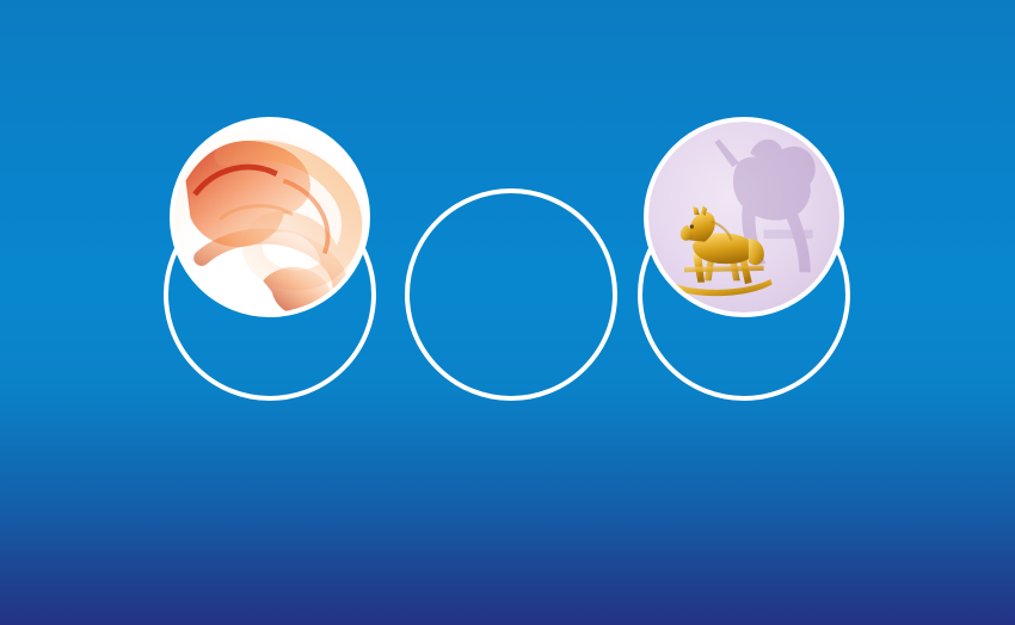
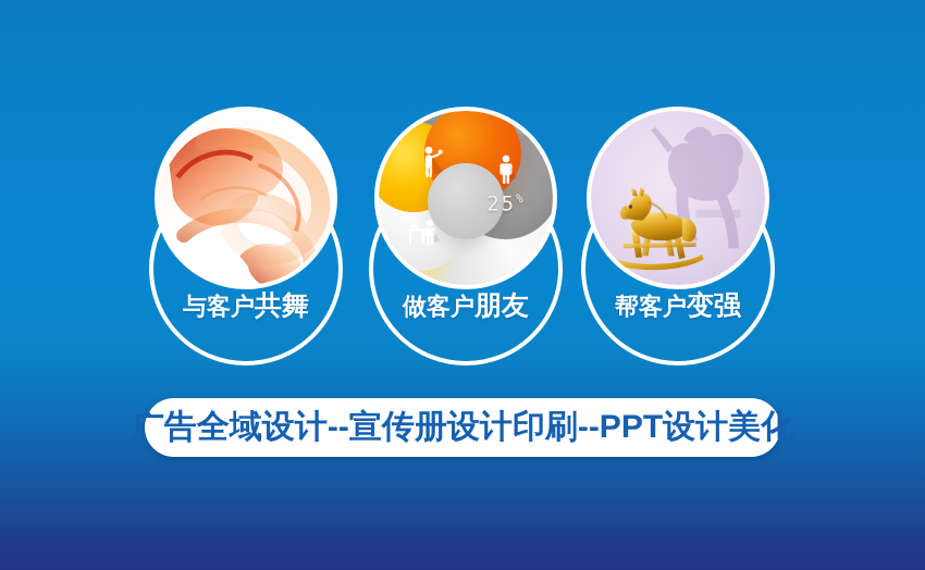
+ 与客户共舞
+ 25%
+ 做客户朋友
+ 帮客户变强
+ 广告全域设计--宣传册设计印刷--PPT设计美化
